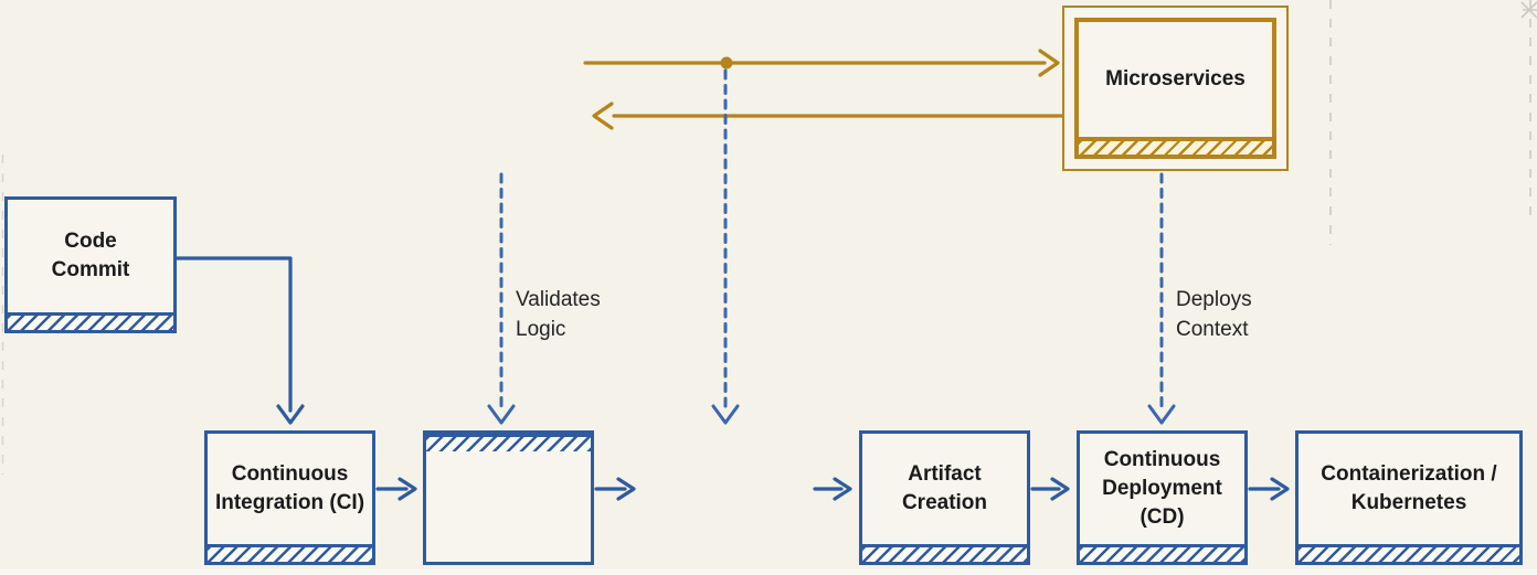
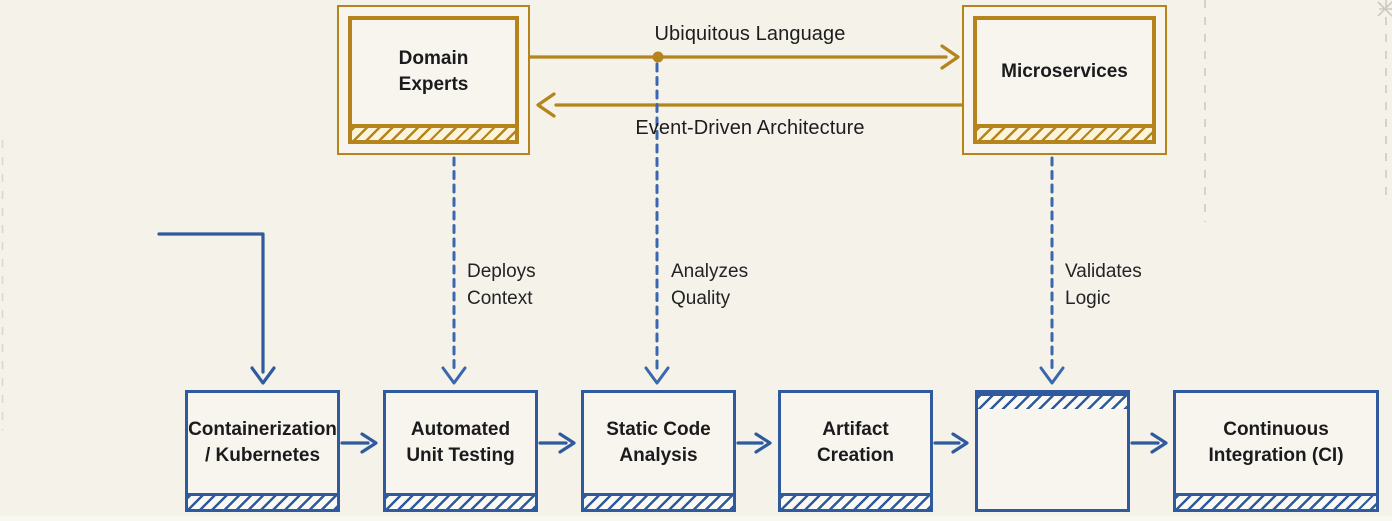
+ Domain Experts
  Microservices
+ Ubiquitous Language
+ Event-Driven Architecture
- Validates Logic
+ Deploys Context
+ Analyzes Quality
- Deploys Context
+ Validates Logic
- Code Commit
- Continuous Integration (CI)
+ Containerization / Kubernetes
+ Automated Unit Testing
+ Static Code Analysis
  Artifact Creation
- Continuous Deployment (CD)
- Containerization / Kubernetes
+ Continuous Integration (CI)
